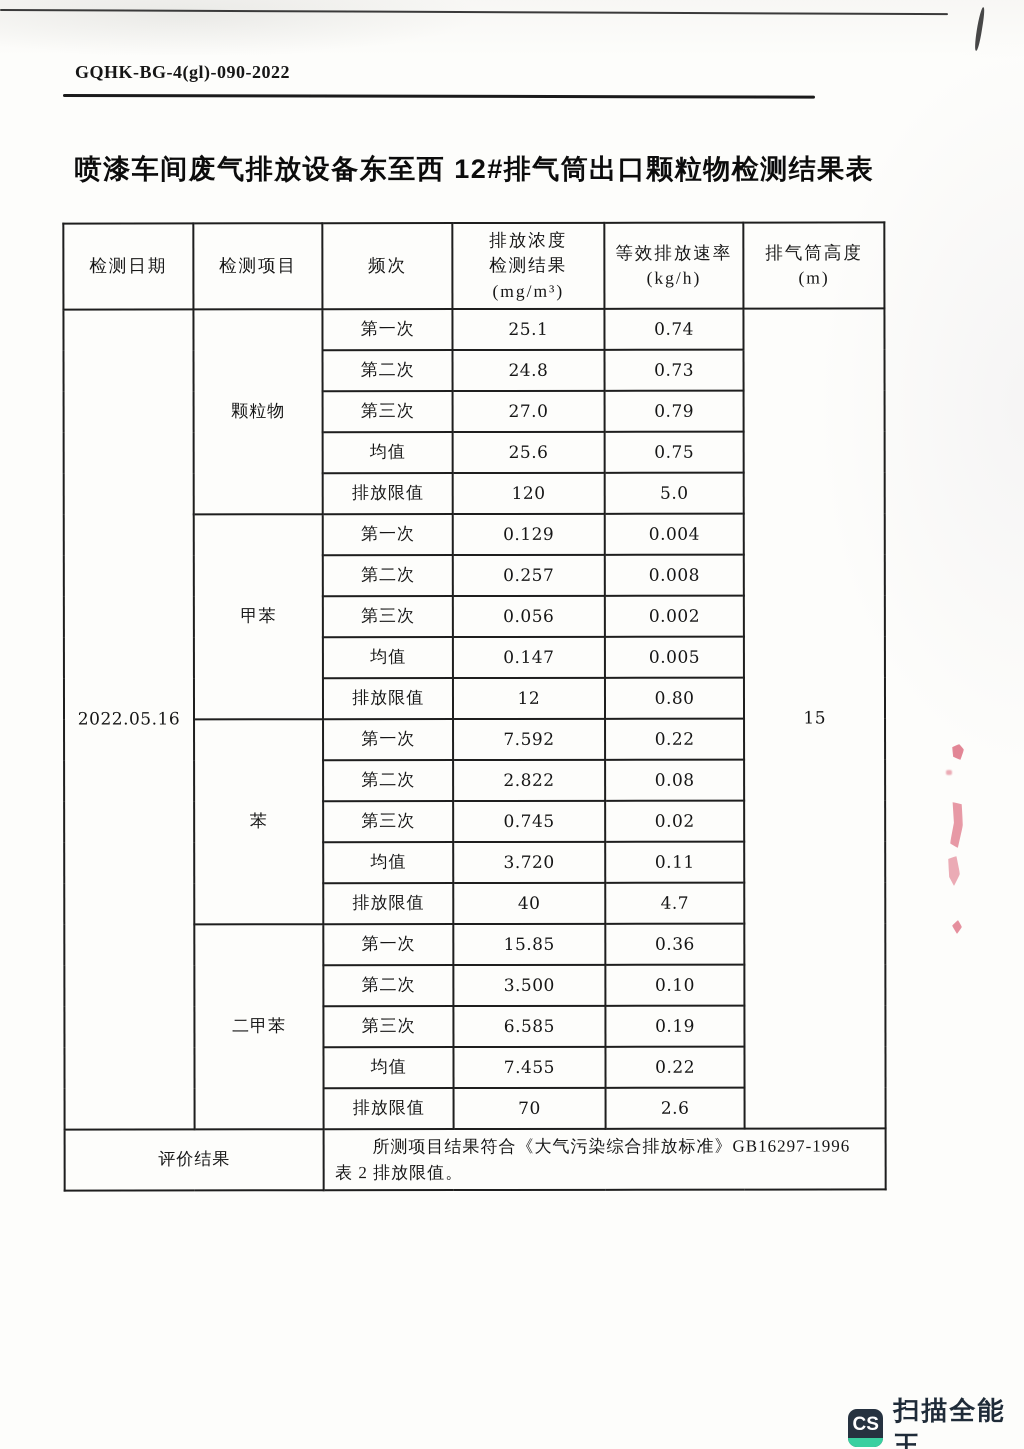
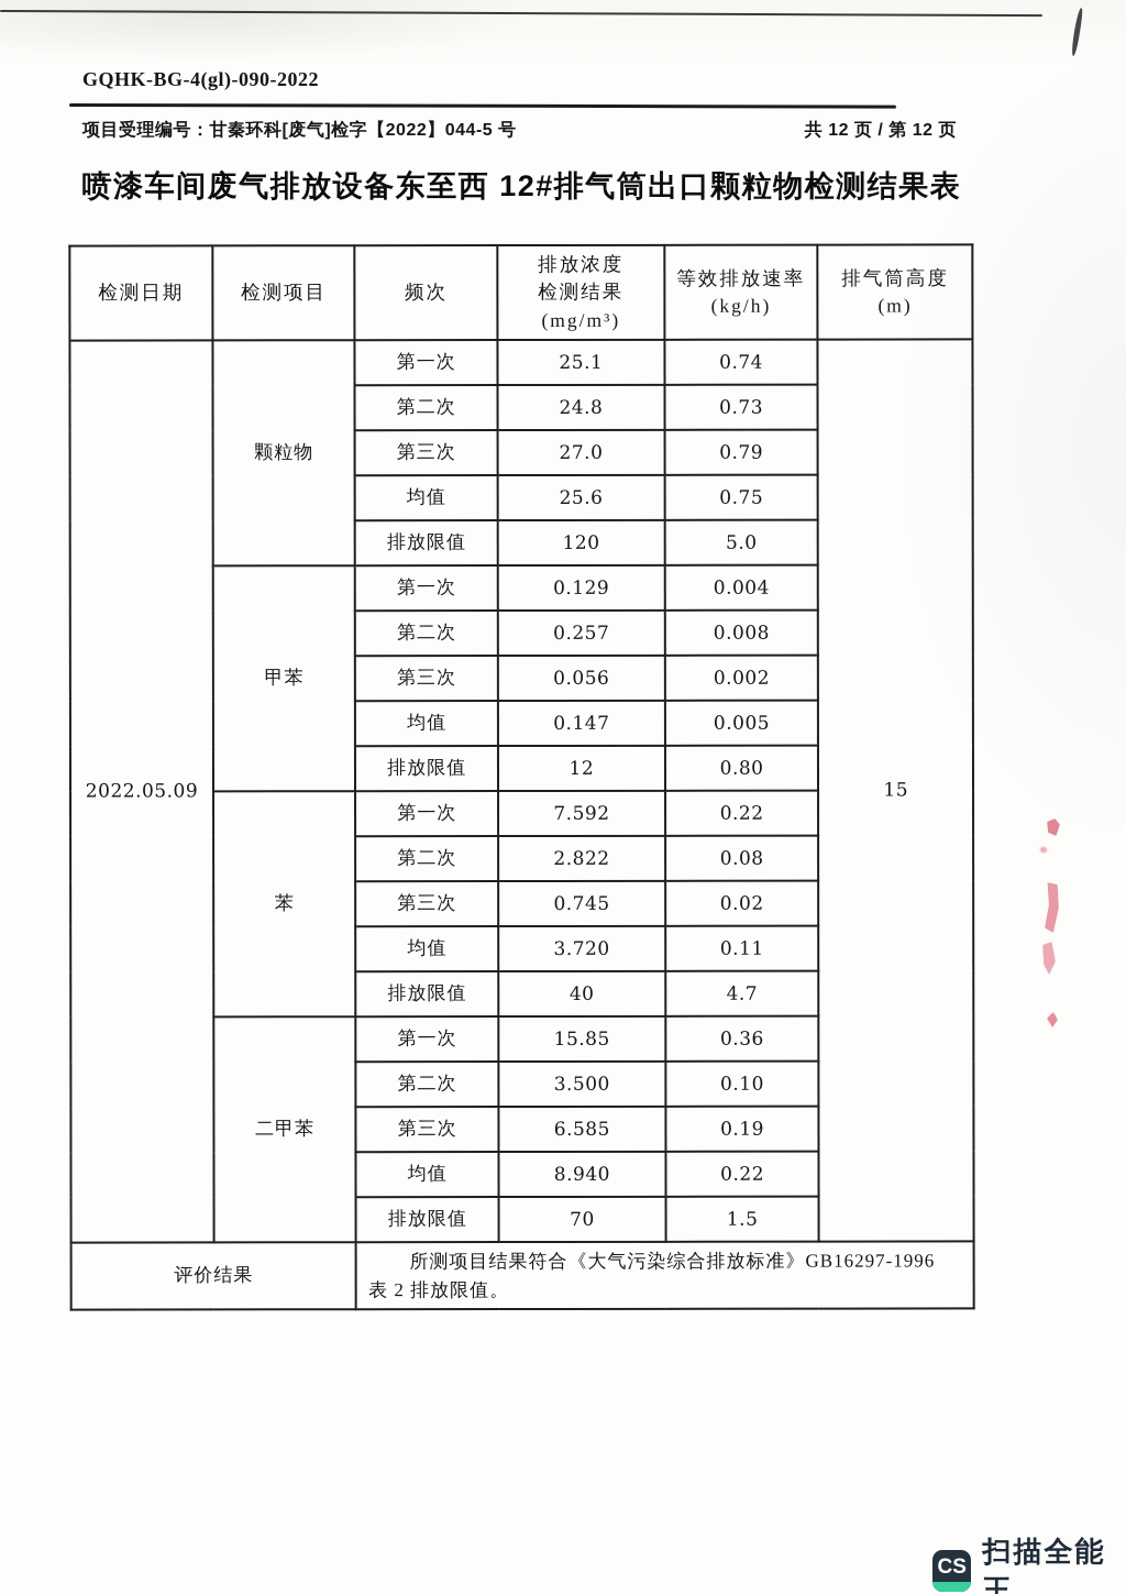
  GQHK-BG-4(gl)-090-2022
+ 项目受理编号：甘秦环科[废气]检字【2022】044-5 号
+ 共 12 页 / 第 12 页
  喷漆车间废气排放设备东至西 12#排气筒出口颗粒物检测结果表
  检测日期	检测项目	频次	排放浓度 检测结果 (mg/m³)	等效排放速率 (kg/h)	排气筒高度 (m)
- 2022.05.16	颗粒物	第一次	25.1	0.74	15
+ 2022.05.09	颗粒物	第一次	25.1	0.74	15
  第二次	24.8	0.73
  第三次	27.0	0.79
  均值	25.6	0.75
  排放限值	120	5.0
  甲苯	第一次	0.129	0.004
  第二次	0.257	0.008
  第三次	0.056	0.002
  均值	0.147	0.005
  排放限值	12	0.80
  苯	第一次	7.592	0.22
  第二次	2.822	0.08
  第三次	0.745	0.02
  均值	3.720	0.11
  排放限值	40	4.7
  二甲苯	第一次	15.85	0.36
  第二次	3.500	0.10
  第三次	6.585	0.19
- 均值	7.455	0.22
+ 均值	8.940	0.22
- 排放限值	70	2.6
+ 排放限值	70	1.5
  评价结果	所测项目结果符合《大气污染综合排放标准》GB16297-1996 表 2 排放限值。
  CS
  扫描全能王
